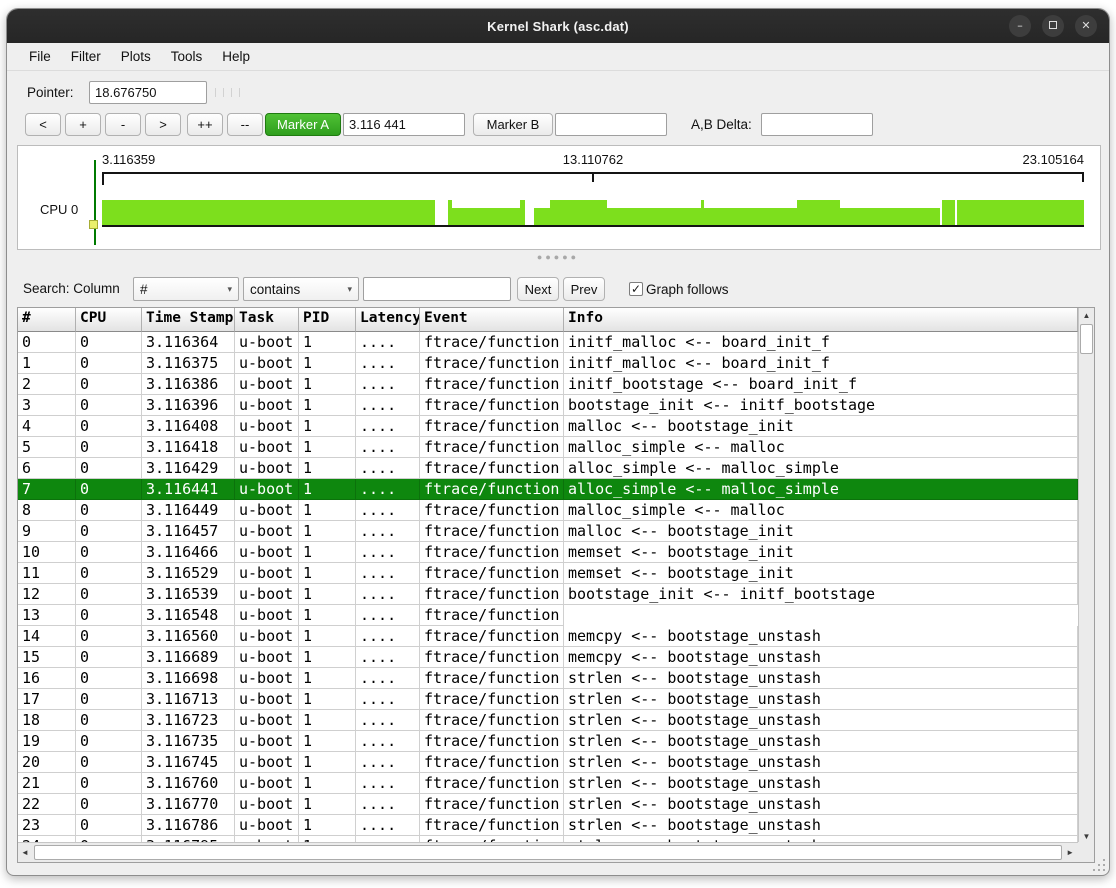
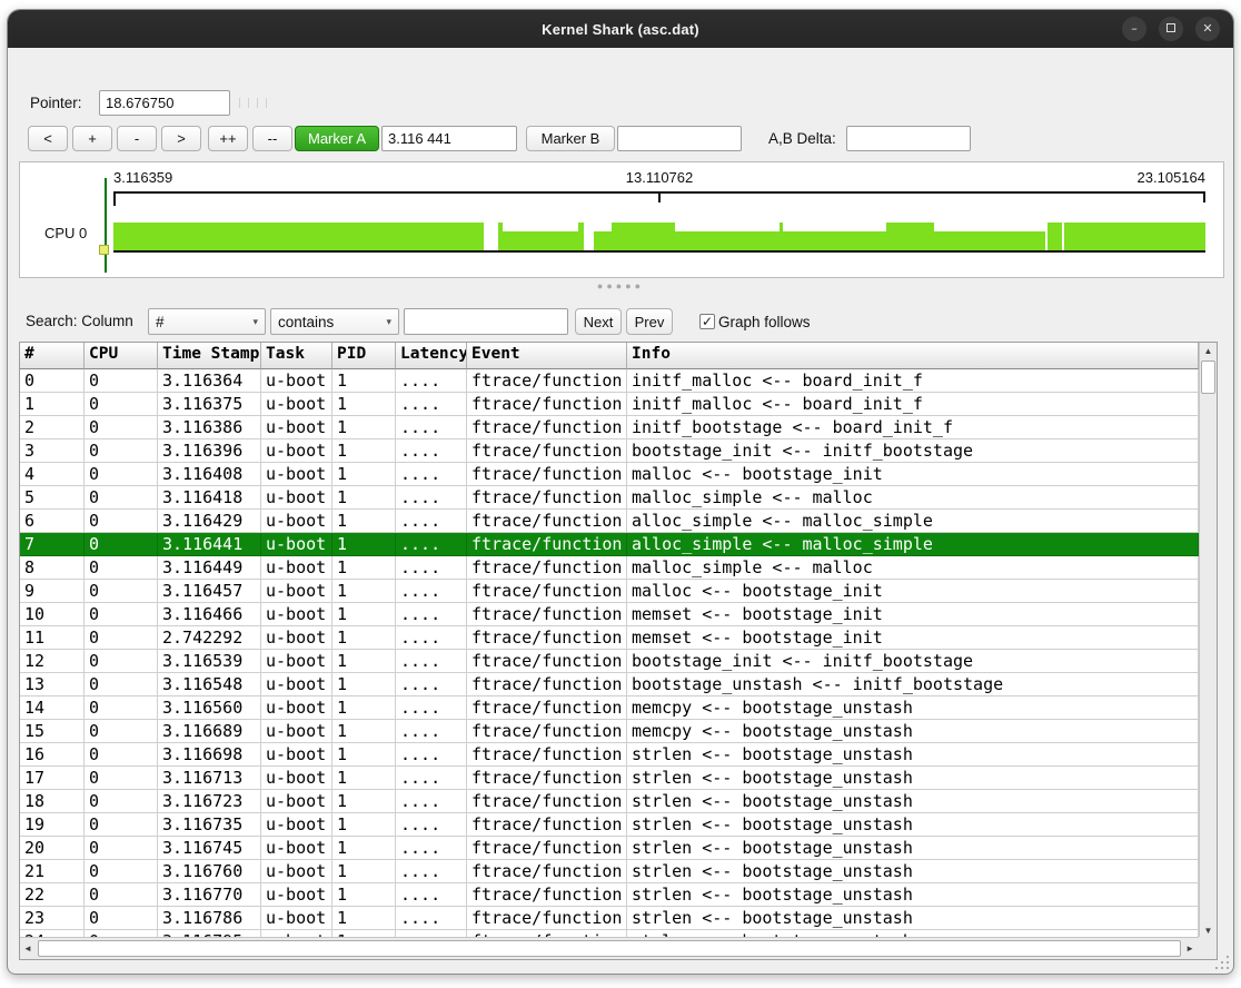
  Kernel Shark (asc.dat)
  –
  ✕
- File
- Filter
- Plots
- Tools
- Help
  Pointer:
  18.676750
  <
  +
  -
  >
  ++
  --
  Marker A
  3.116 441
  Marker B
  A,B Delta:
  3.116359
  13.110762
  23.105164
  CPU 0
  ●●●●●
  Search: Column
  #
  ▾
  contains
  ▾
  Next
  Prev
  ✓
  Graph follows
  #
  CPU
  Time Stamp
  Task
  PID
  Latency
  Event
  Info
  0
  0
  3.116364
  u-boot
  1
  ....
  ftrace/function
  initf_malloc <-- board_init_f
  1
  0
  3.116375
  u-boot
  1
  ....
  ftrace/function
  initf_malloc <-- board_init_f
  2
  0
  3.116386
  u-boot
  1
  ....
  ftrace/function
  initf_bootstage <-- board_init_f
  3
  0
  3.116396
  u-boot
  1
  ....
  ftrace/function
  bootstage_init <-- initf_bootstage
  4
  0
  3.116408
  u-boot
  1
  ....
  ftrace/function
  malloc <-- bootstage_init
  5
  0
  3.116418
  u-boot
  1
  ....
  ftrace/function
  malloc_simple <-- malloc
  6
  0
  3.116429
  u-boot
  1
  ....
  ftrace/function
  alloc_simple <-- malloc_simple
  7
  0
  3.116441
  u-boot
  1
  ....
  ftrace/function
  alloc_simple <-- malloc_simple
  8
  0
  3.116449
  u-boot
  1
  ....
  ftrace/function
  malloc_simple <-- malloc
  9
  0
  3.116457
  u-boot
  1
  ....
  ftrace/function
  malloc <-- bootstage_init
  10
  0
  3.116466
  u-boot
  1
  ....
  ftrace/function
  memset <-- bootstage_init
  11
  0
- 3.116529
+ 2.742292
  u-boot
  1
  ....
  ftrace/function
  memset <-- bootstage_init
  12
  0
  3.116539
  u-boot
  1
  ....
  ftrace/function
  bootstage_init <-- initf_bootstage
  13
  0
  3.116548
  u-boot
  1
  ....
  ftrace/function
+ bootstage_unstash <-- initf_bootstage
  14
  0
  3.116560
  u-boot
  1
  ....
  ftrace/function
  memcpy <-- bootstage_unstash
  15
  0
  3.116689
  u-boot
  1
  ....
  ftrace/function
  memcpy <-- bootstage_unstash
  16
  0
  3.116698
  u-boot
  1
  ....
  ftrace/function
  strlen <-- bootstage_unstash
  17
  0
  3.116713
  u-boot
  1
  ....
  ftrace/function
  strlen <-- bootstage_unstash
  18
  0
  3.116723
  u-boot
  1
  ....
  ftrace/function
  strlen <-- bootstage_unstash
  19
  0
  3.116735
  u-boot
  1
  ....
  ftrace/function
  strlen <-- bootstage_unstash
  20
  0
  3.116745
  u-boot
  1
  ....
  ftrace/function
  strlen <-- bootstage_unstash
  21
  0
  3.116760
  u-boot
  1
  ....
  ftrace/function
  strlen <-- bootstage_unstash
  22
  0
  3.116770
  u-boot
  1
  ....
  ftrace/function
  strlen <-- bootstage_unstash
  23
  0
  3.116786
  u-boot
  1
  ....
  ftrace/function
  strlen <-- bootstage_unstash
  ▲
  ▼
  ◄
  ►
